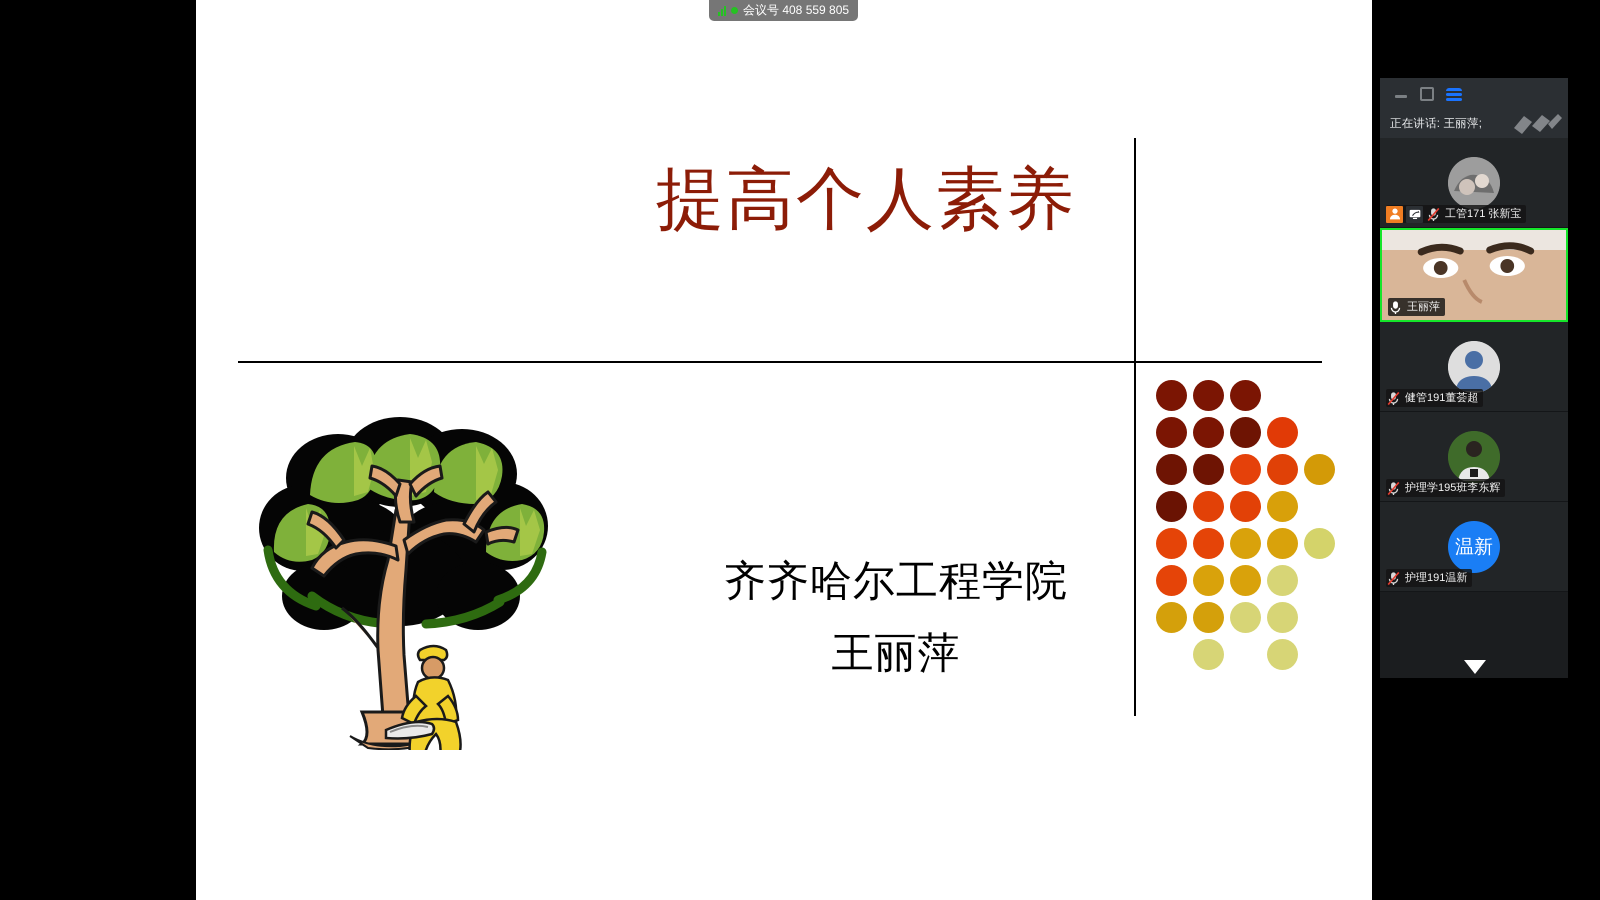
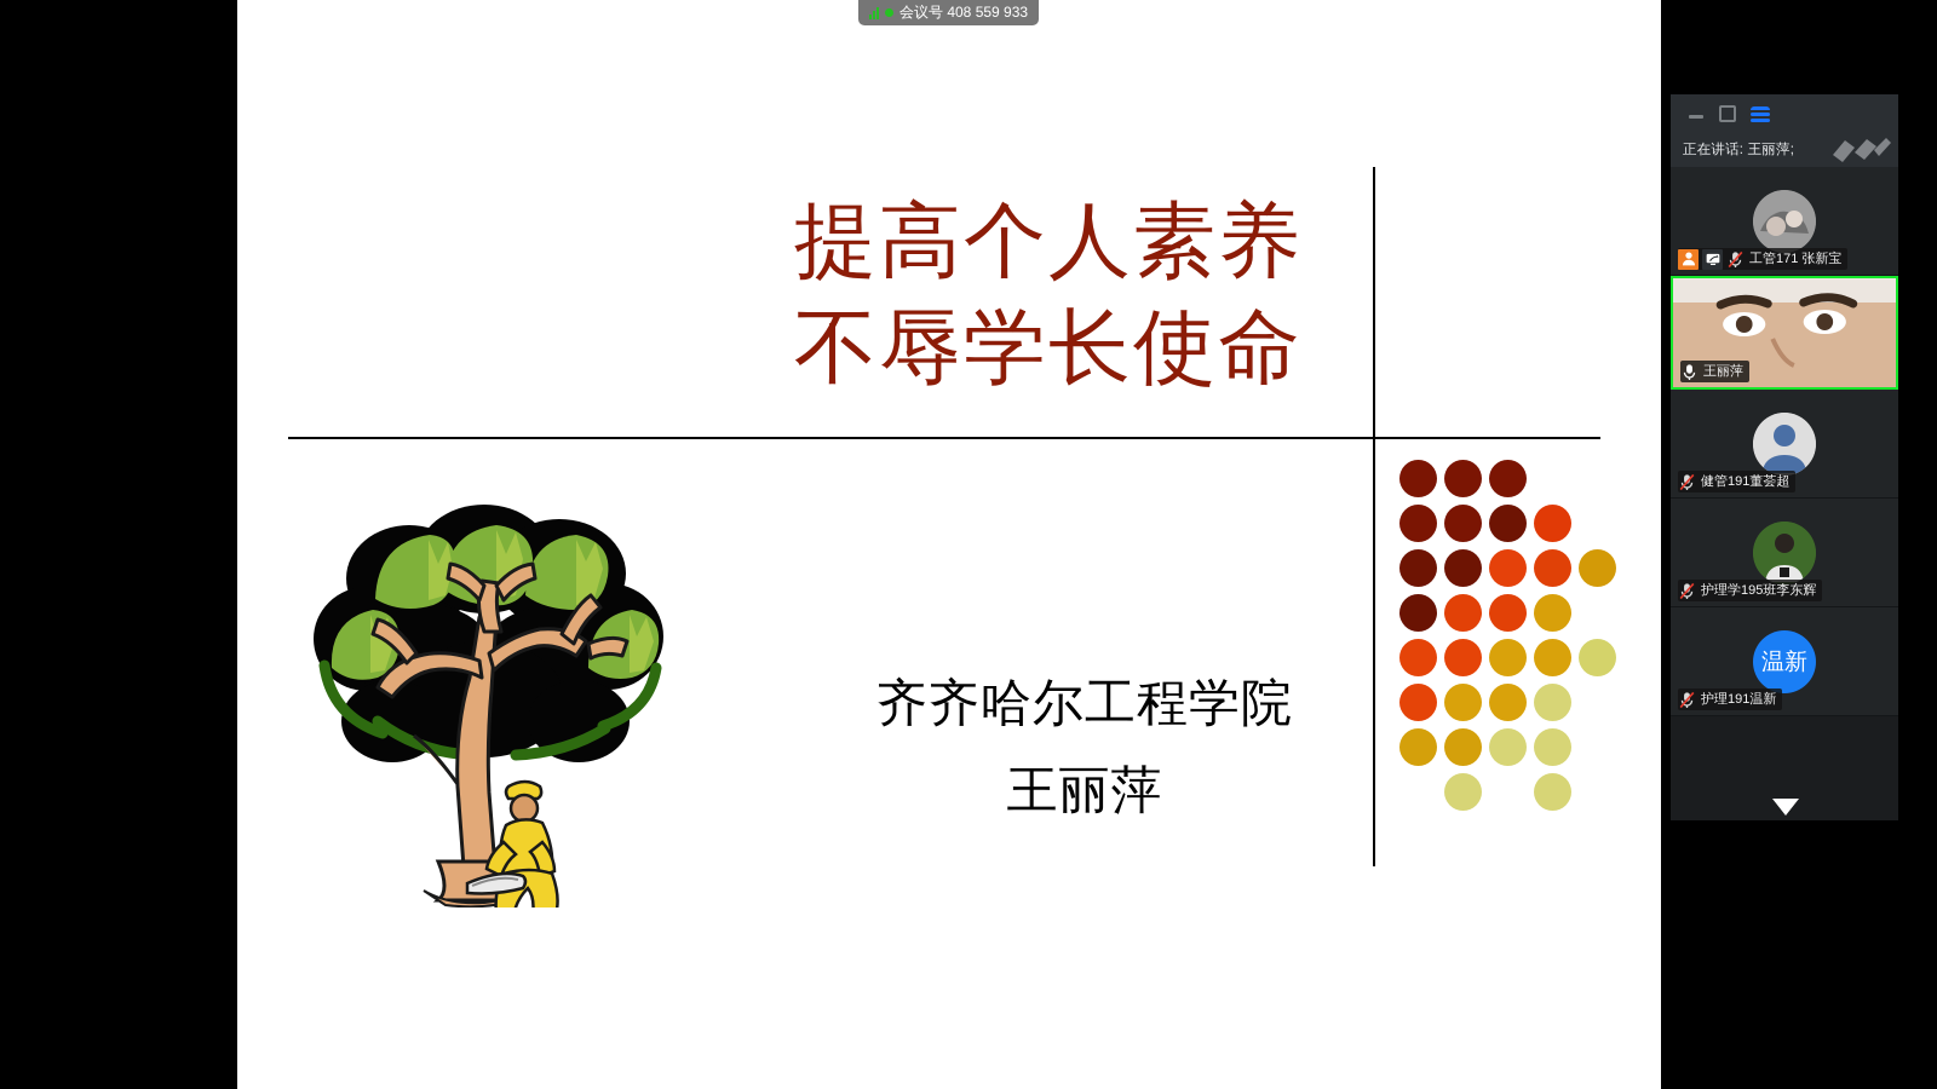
  提高个人素养
+ 不辱学长使命
  齐齐哈尔工程学院
  王丽萍
- 会议号 408 559 805
+ 会议号 408 559 933
  正在讲话: 王丽萍;
  工管171 张新宝
  王丽萍
  健管191董荟超
  护理学195班李东辉
  温新
  护理191温新
